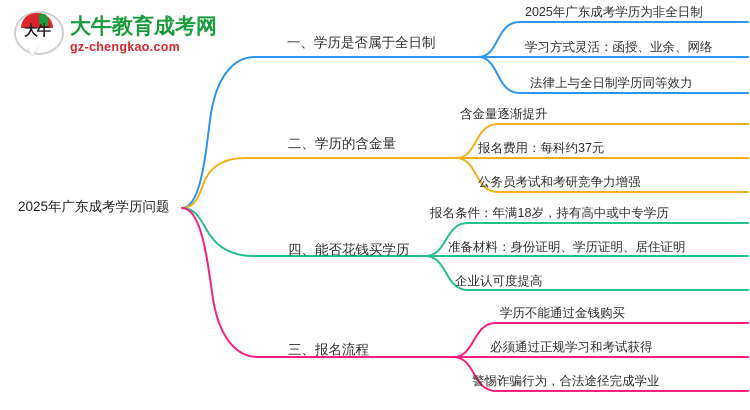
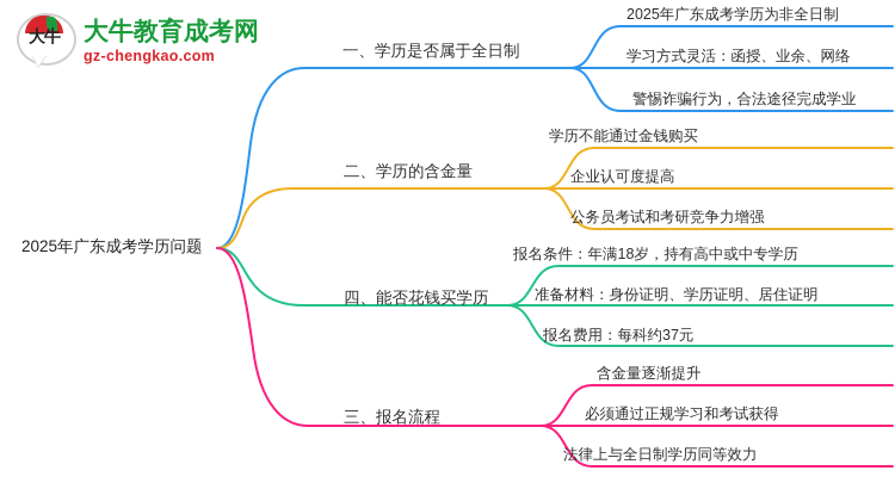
  大牛
  大牛教育成考网
  gz-chengkao.com
  2025年广东成考学历问题
  一、学历是否属于全日制
  2025年广东成考学历为非全日制
  学习方式灵活：函授、业余、网络
- 法律上与全日制学历同等效力
+ 警惕诈骗行为，合法途径完成学业
  二、学历的含金量
- 含金量逐渐提升
+ 学历不能通过金钱购买
- 报名费用：每科约37元
+ 企业认可度提高
  公务员考试和考研竞争力增强
  四、能否花钱买学历
  报名条件：年满18岁，持有高中或中专学历
  准备材料：身份证明、学历证明、居住证明
- 企业认可度提高
+ 报名费用：每科约37元
  三、报名流程
- 学历不能通过金钱购买
+ 含金量逐渐提升
  必须通过正规学习和考试获得
- 警惕诈骗行为，合法途径完成学业
+ 法律上与全日制学历同等效力
